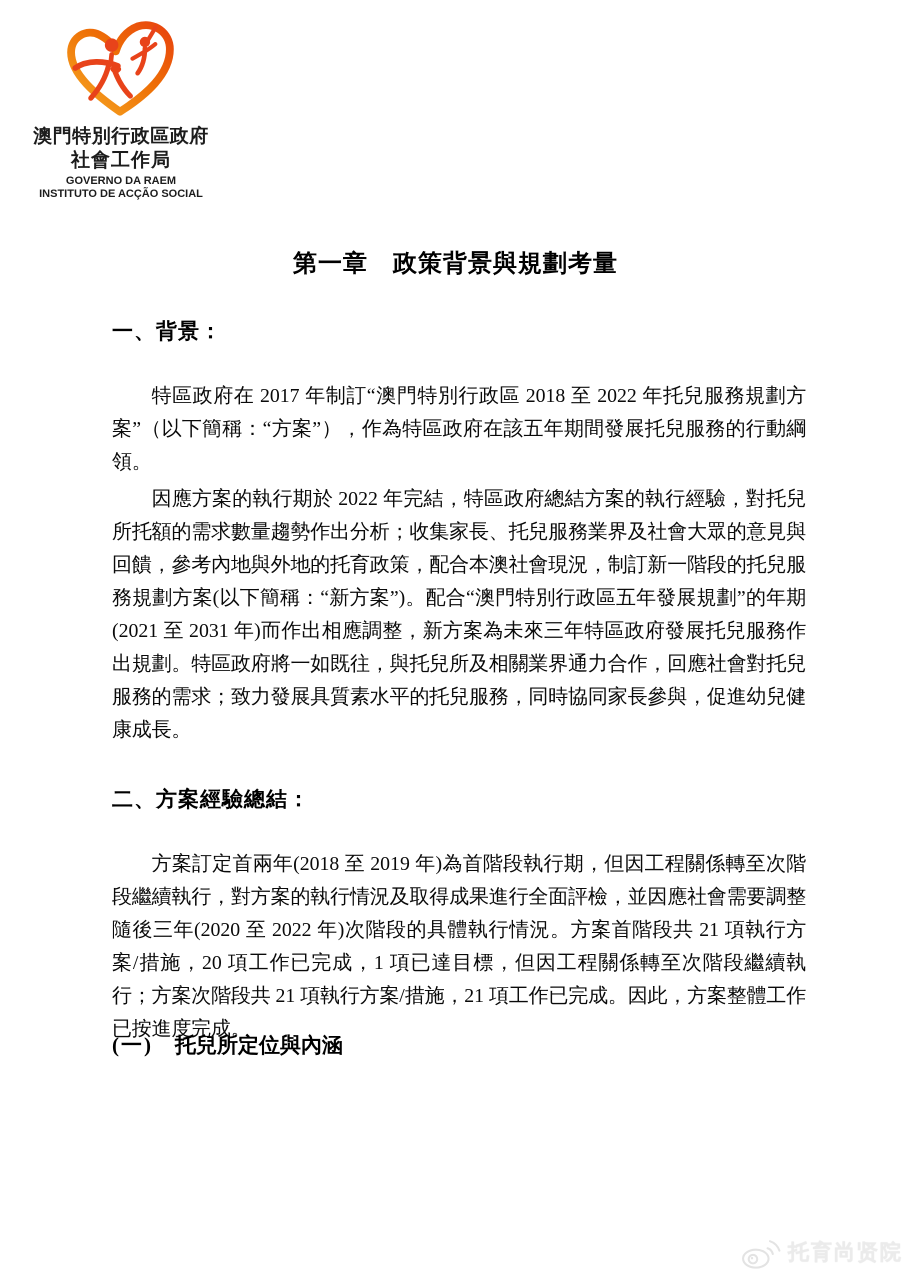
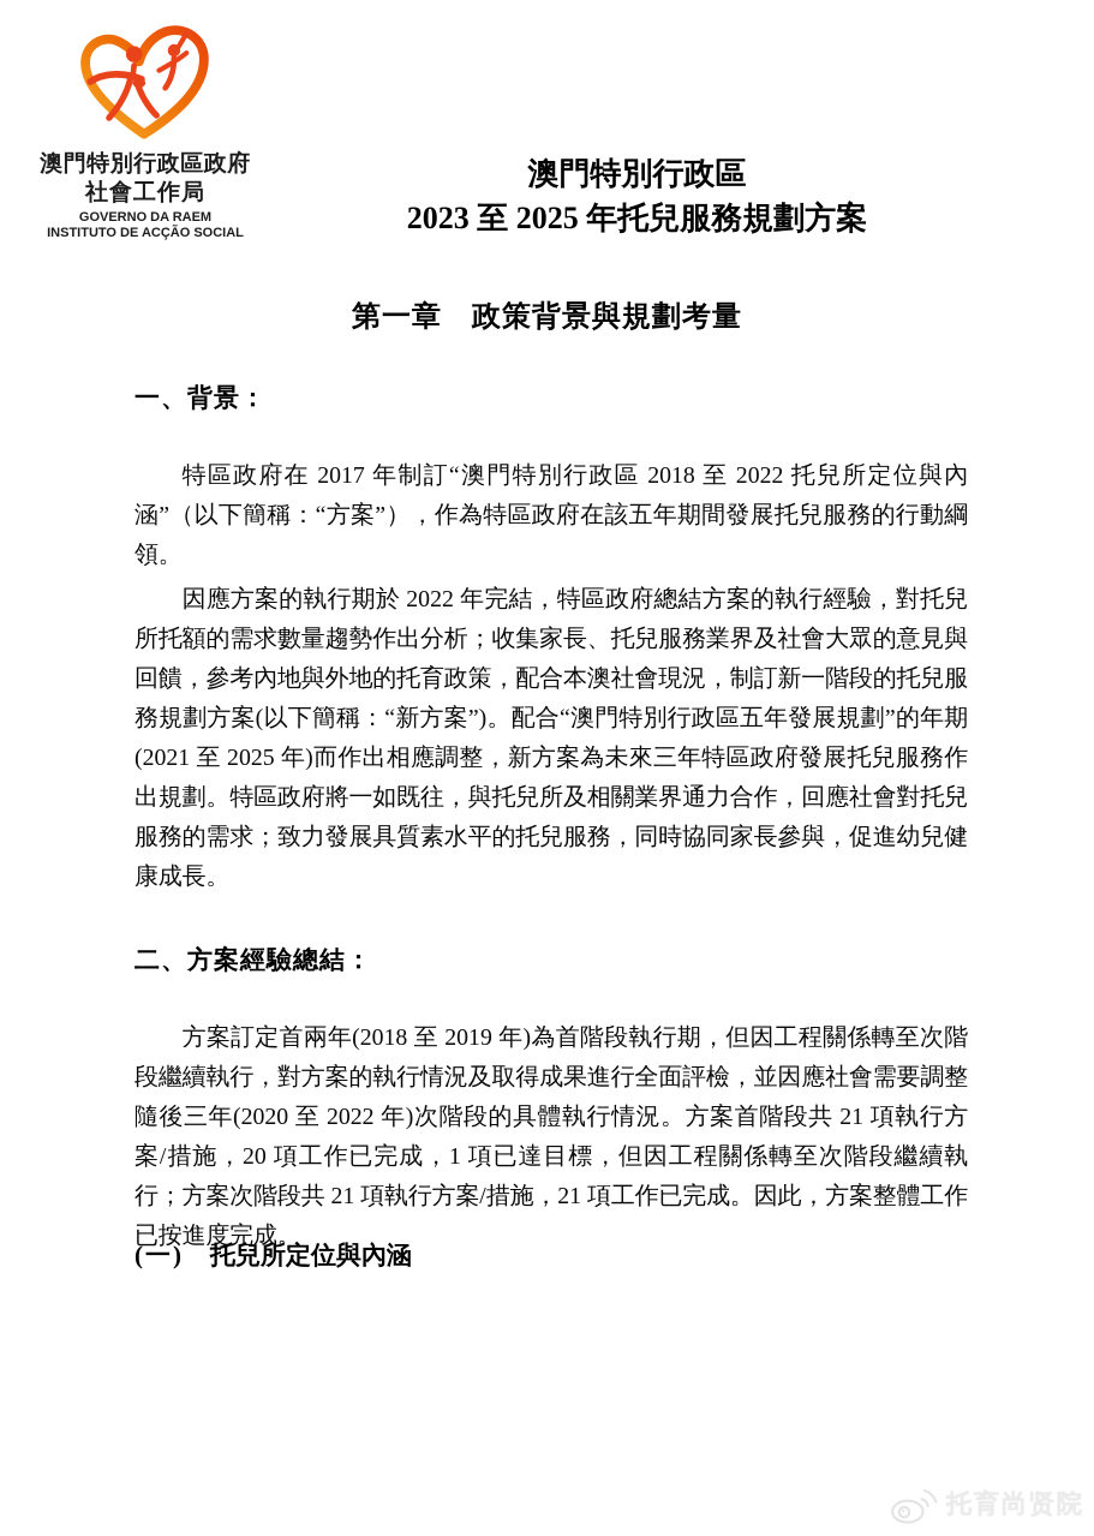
  澳門特別行政區政府
  社會工作局
  GOVERNO DA RAEM
  INSTITUTO DE ACÇÃO SOCIAL
+ 澳門特別行政區
+ 2023 至 2025 年托兒服務規劃方案
  第一章 政策背景與規劃考量
  一、背景：
- 特區政府在 2017 年制訂“澳門特別行政區 2018 至 2022 年托兒服務規劃方案”（以下簡稱：“方案”），作為特區政府在該五年期間發展托兒服務的行動綱領。
+ 特區政府在 2017 年制訂“澳門特別行政區 2018 至 2022 托兒所定位與內涵”（以下簡稱：“方案”），作為特區政府在該五年期間發展托兒服務的行動綱領。
- 因應方案的執行期於 2022 年完結，特區政府總結方案的執行經驗，對托兒所托額的需求數量趨勢作出分析；收集家長、托兒服務業界及社會大眾的意見與回饋，參考內地與外地的托育政策，配合本澳社會現況，制訂新一階段的托兒服務規劃方案(以下簡稱：“新方案”)。配合“澳門特別行政區五年發展規劃”的年期(2021 至 2031 年)而作出相應調整，新方案為未來三年特區政府發展托兒服務作出規劃。特區政府將一如既往，與托兒所及相關業界通力合作，回應社會對托兒服務的需求；致力發展具質素水平的托兒服務，同時協同家長參與，促進幼兒健康成長。
+ 因應方案的執行期於 2022 年完結，特區政府總結方案的執行經驗，對托兒所托額的需求數量趨勢作出分析；收集家長、托兒服務業界及社會大眾的意見與回饋，參考內地與外地的托育政策，配合本澳社會現況，制訂新一階段的托兒服務規劃方案(以下簡稱：“新方案”)。配合“澳門特別行政區五年發展規劃”的年期(2021 至 2025 年)而作出相應調整，新方案為未來三年特區政府發展托兒服務作出規劃。特區政府將一如既往，與托兒所及相關業界通力合作，回應社會對托兒服務的需求；致力發展具質素水平的托兒服務，同時協同家長參與，促進幼兒健康成長。
  二、方案經驗總結：
  方案訂定首兩年(2018 至 2019 年)為首階段執行期，但因工程關係轉至次階段繼續執行，對方案的執行情況及取得成果進行全面評檢，並因應社會需要調整隨後三年(2020 至 2022 年)次階段的具體執行情況。方案首階段共 21 項執行方案/措施，20 項工作已完成，1 項已達目標，但因工程關係轉至次階段繼續執行；方案次階段共 21 項執行方案/措施，21 項工作已完成。因此，方案整體工作已按進度完成。
  (一) 托兒所定位與內涵
